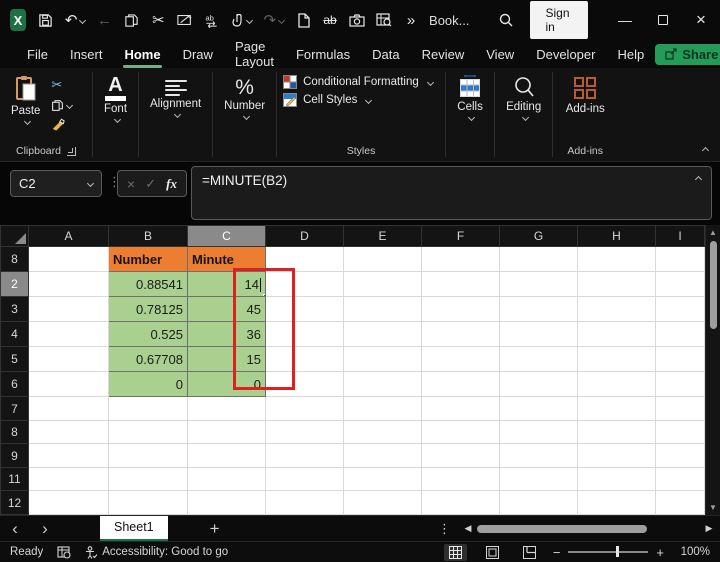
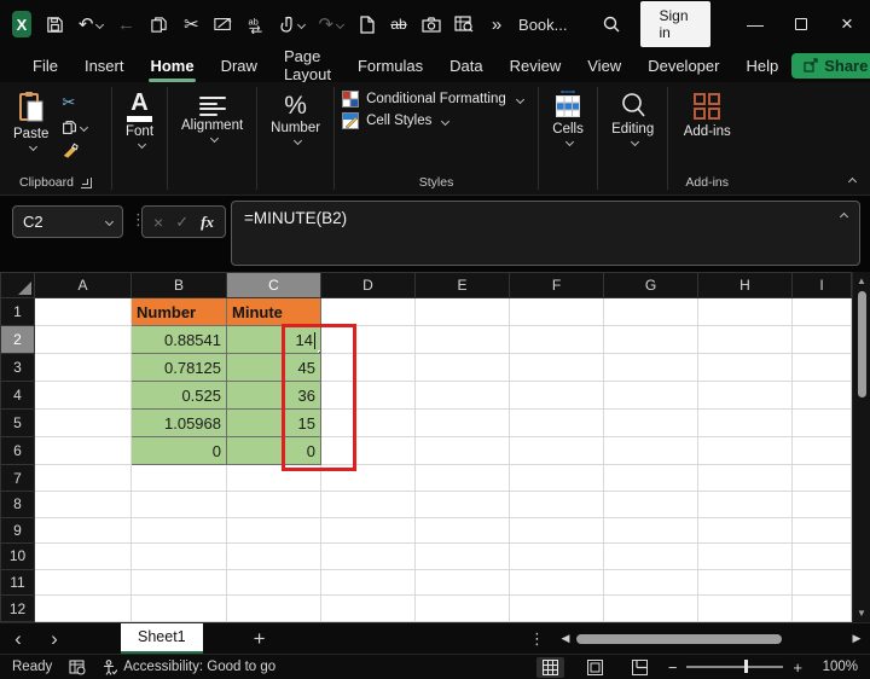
  X
  ↶
  ←
  ✂
  ab
  ↷
  ab
  »
  Book...
  Sign in
  —
  ×
  File
  Insert
  Home
  Draw
  Page Layout
  Formulas
  Data
  Review
  View
  Developer
  Help
  Share
  Paste
  ✂
  Clipboard
  A
  Font
  Alignment
  %
  Number
  Conditional Formatting
  Cell Styles
  Styles
  Cells
  Editing
  Add-ins
  Add-ins
  C2
  ⋮
  ×
  ✓
  fx
  =MINUTE(B2)
  	A	B	C	D	E	F	G	H	I
- 8		Number	Minute
+ 1		Number	Minute
  2		0.88541	14
  3		0.78125	45
  4		0.525	36
- 5		0.67708	15
+ 5		1.05968	15
  6		0	0
  7
  8
  9
+ 10
  11
  12
  ▲
  ▼
  ‹
  ›
  Sheet1
  +
  ⋮
  ◀
  ▶
  Ready
  Accessibility: Good to go
  −
  +
  100%
